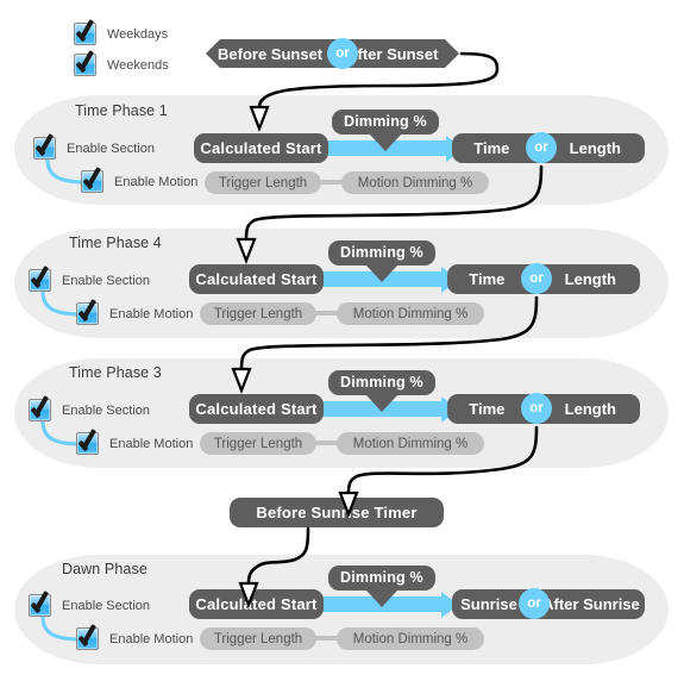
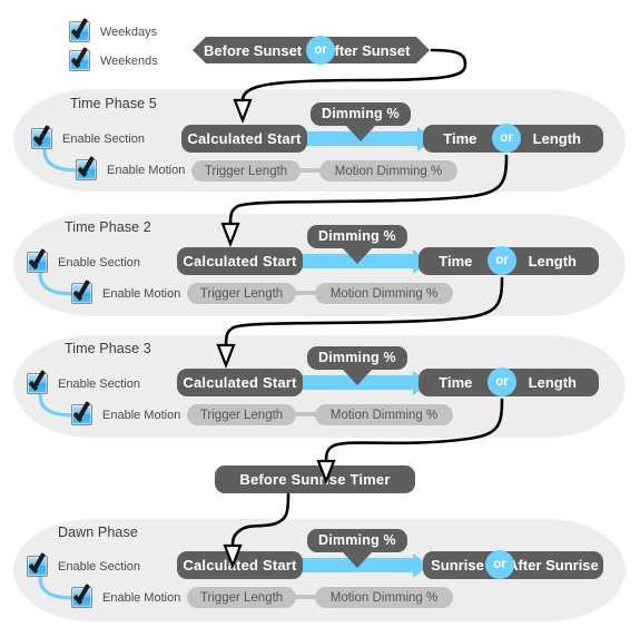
  Weekdays
  Weekends
  Before Sunset
  fter Sunset
  or
- Time Phase 1
+ Time Phase 5
  Enable Section
  Enable Motion
  Calculated Start
  Dimming %
  Time
  Length
  or
  Trigger Length
  Motion Dimming %
- Time Phase 4
+ Time Phase 2
  Enable Section
  Enable Motion
  Calculated Start
  Dimming %
  Time
  Length
  or
  Trigger Length
  Motion Dimming %
  Time Phase 3
  Enable Section
  Enable Motion
  Calculated Start
  Dimming %
  Time
  Length
  or
  Trigger Length
  Motion Dimming %
  Before Sunrse Timer
  Dawn Phase
  Enable Section
  Enable Motion
  Calculted Start
  Dimming %
  Sunrise
  fter Sunrise
  or
  Trigger Length
  Motion Dimming %
